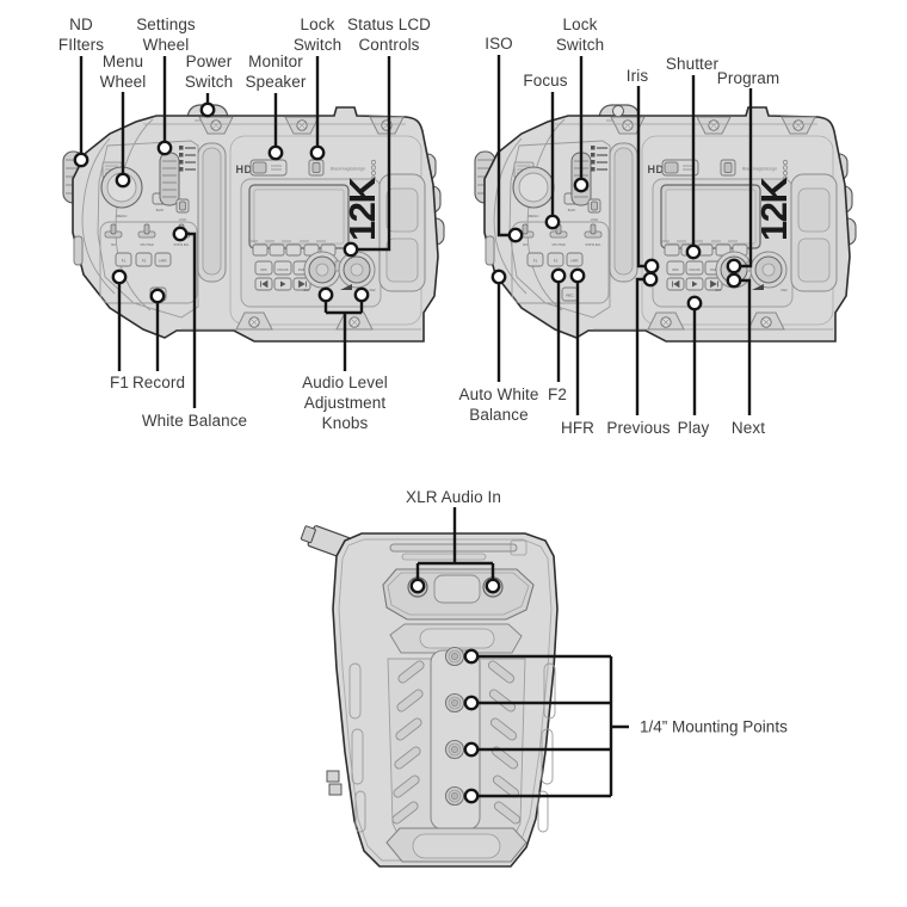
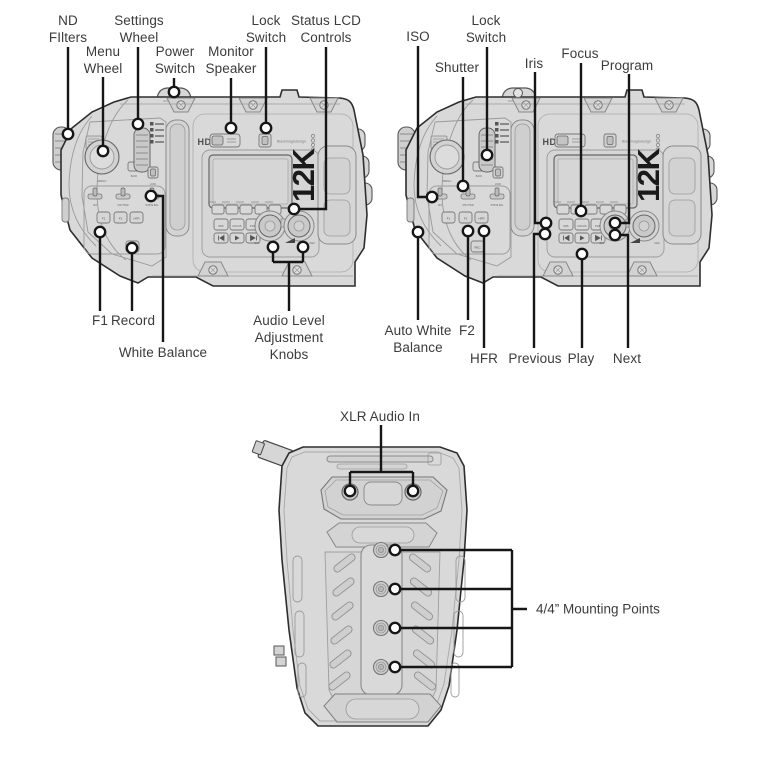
  ND
  FIlters
  Settings
  Wheel
  Menu
  Wheel
  Power
  Switch
  Monitor
  Speaker
  Lock
  Switch
  Status LCD
  Controls
  F1
  Record
  White Balance
  Audio Level
  Adjustment
  Knobs
  ISO
- Focus
+ Shutter
  Lock
  Switch
  Iris
- Shutter
+ Focus
  Program
  Auto White
  Balance
  F2
  HFR
  Previous
  Play
  Next
  XLR Audio In
- 1/4” Mounting Points
+ 4/4” Mounting Points
